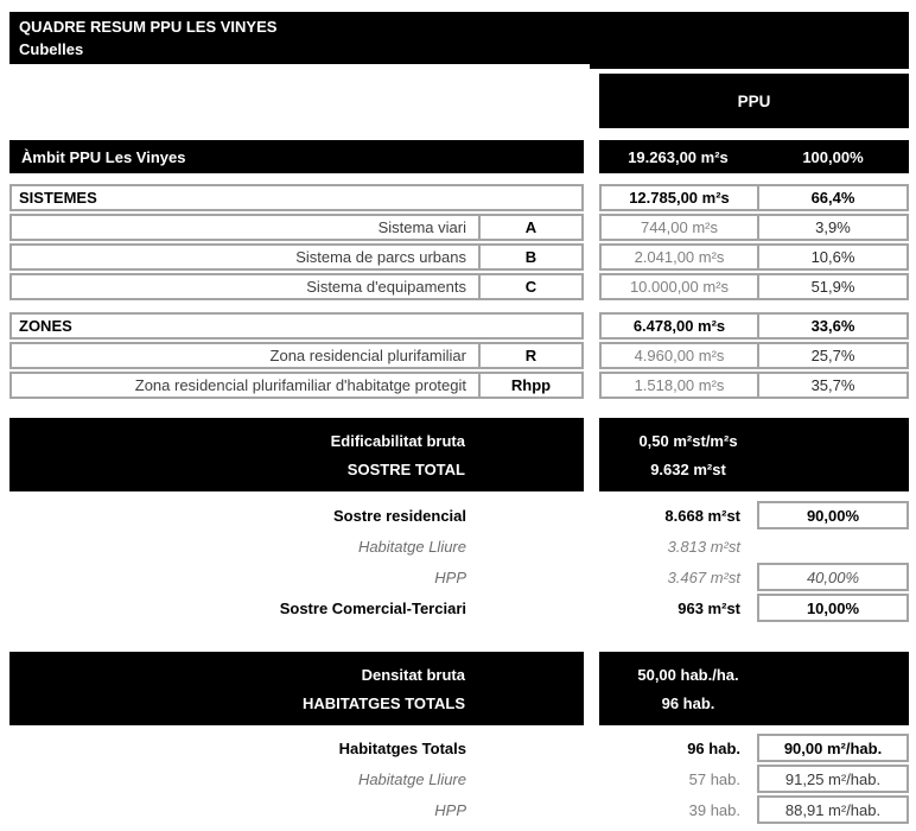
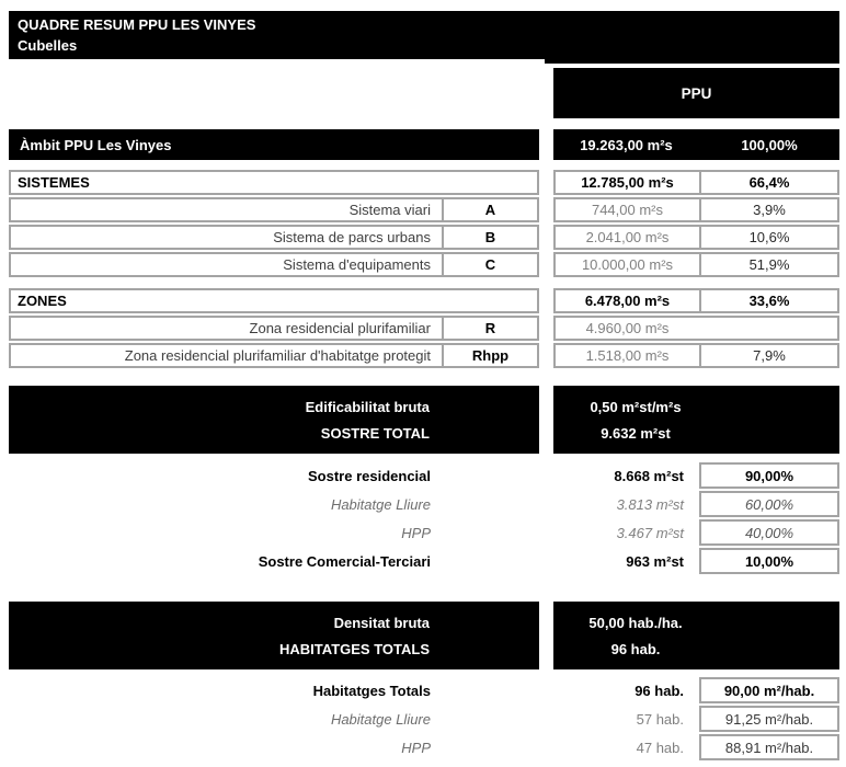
  QUADRE RESUM PPU LES VINYES
  Cubelles
  PPU
  Àmbit PPU Les Vinyes
  19.263,00 m²s
  100,00%
  SISTEMES
  12.785,00 m²s
  66,4%
  Sistema viari
  A
  744,00 m²s
  3,9%
  Sistema de parcs urbans
  B
  2.041,00 m²s
  10,6%
  Sistema d'equipaments
  C
  10.000,00 m²s
  51,9%
  ZONES
  6.478,00 m²s
  33,6%
  Zona residencial plurifamiliar
  R
  4.960,00 m²s
- 25,7%
  Zona residencial plurifamiliar d'habitatge protegit
  Rhpp
  1.518,00 m²s
- 35,7%
+ 7,9%
  Edificabilitat bruta
  SOSTRE TOTAL
  0,50 m²st/m²s
  9.632 m²st
  Sostre residencial
  8.668 m²st
  90,00%
  Habitatge Lliure
  3.813 m²st
+ 60,00%
  HPP
  3.467 m²st
  40,00%
  Sostre Comercial-Terciari
  963 m²st
  10,00%
  Densitat bruta
  HABITATGES TOTALS
  50,00 hab./ha.
  96 hab.
  Habitatges Totals
  96 hab.
  90,00 m²/hab.
  Habitatge Lliure
  57 hab.
  91,25 m²/hab.
  HPP
- 39 hab.
+ 47 hab.
  88,91 m²/hab.
